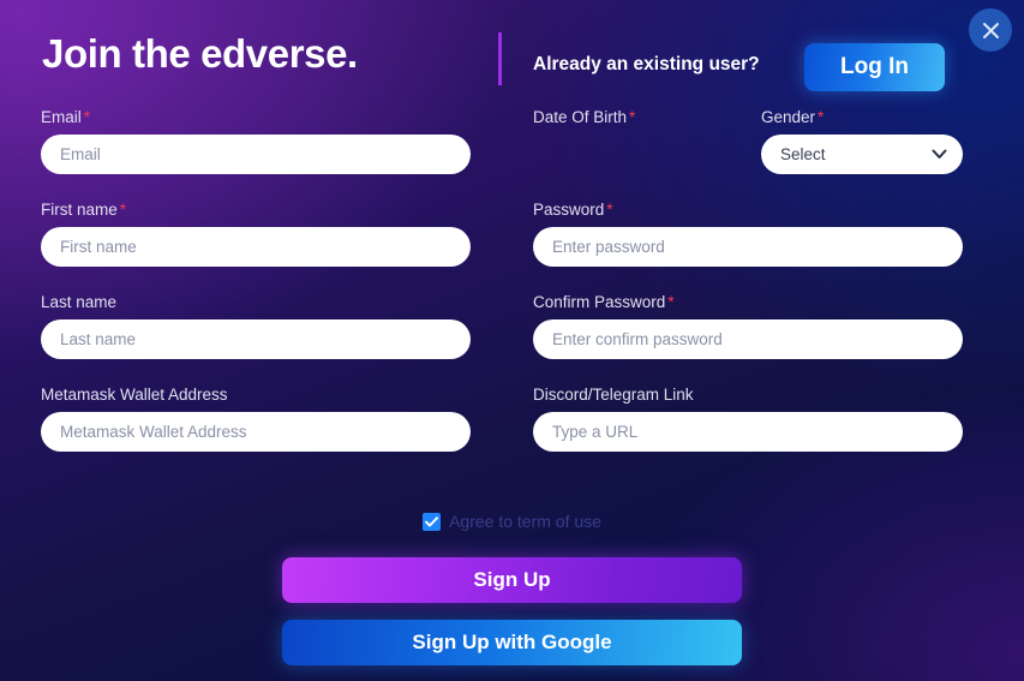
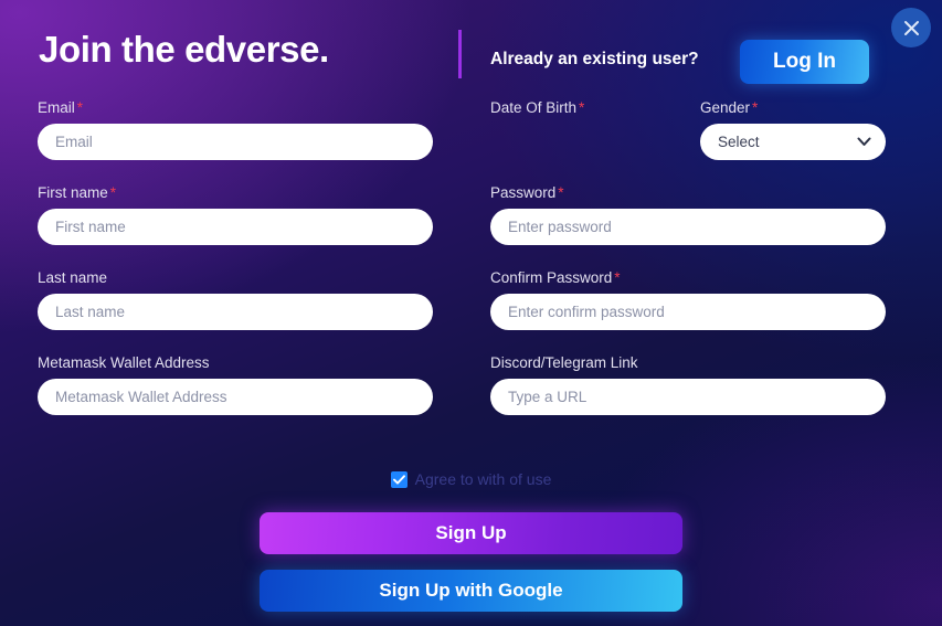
  Join the edverse.
  Already an existing user?
  Log In
  Email *
  Email
  First name *
  First name
  Last name
  Last name
  Metamask Wallet Address
  Metamask Wallet Address
  Date Of Birth *
  Gender *
  Select
  Password *
  Enter password
  Confirm Password *
  Enter confirm password
  Discord/Telegram Link
  Type a URL
- Agree to term of use
+ Agree to with of use
  Sign Up
  Sign Up with Google
